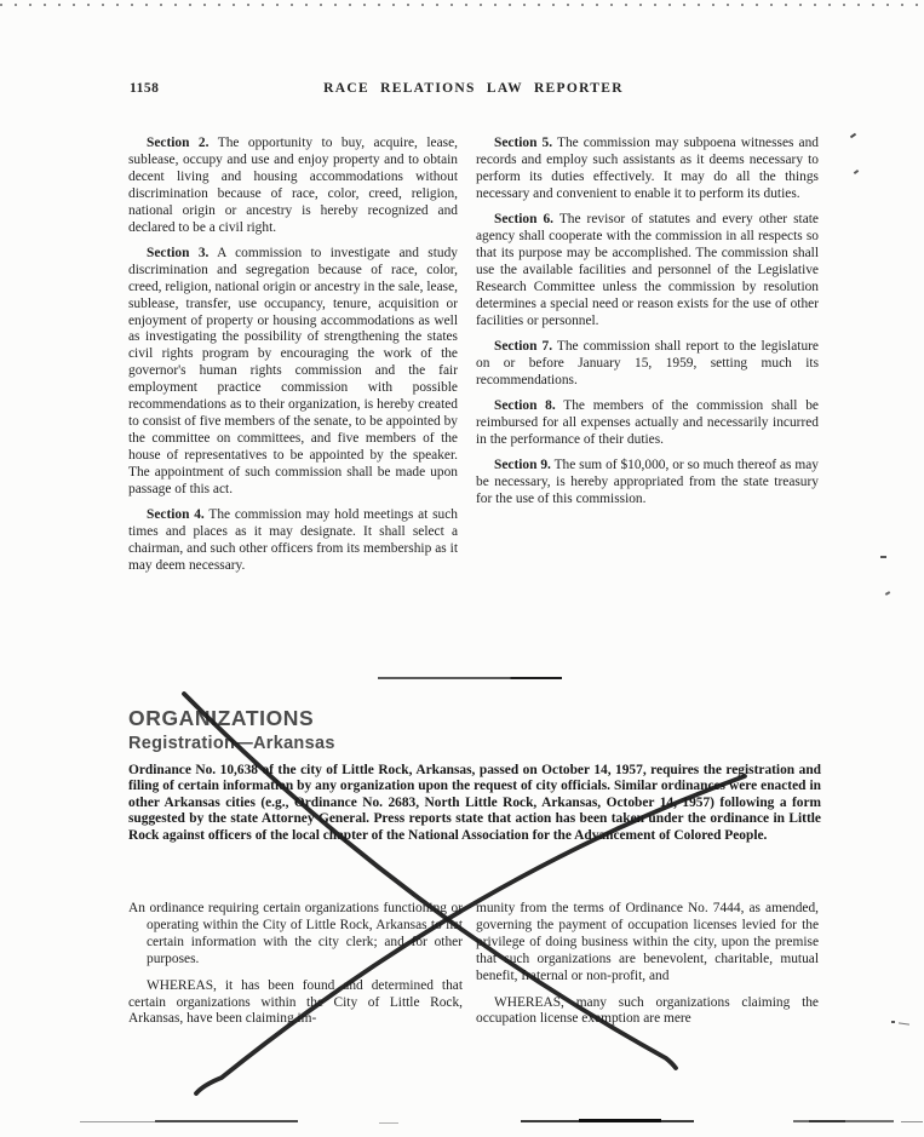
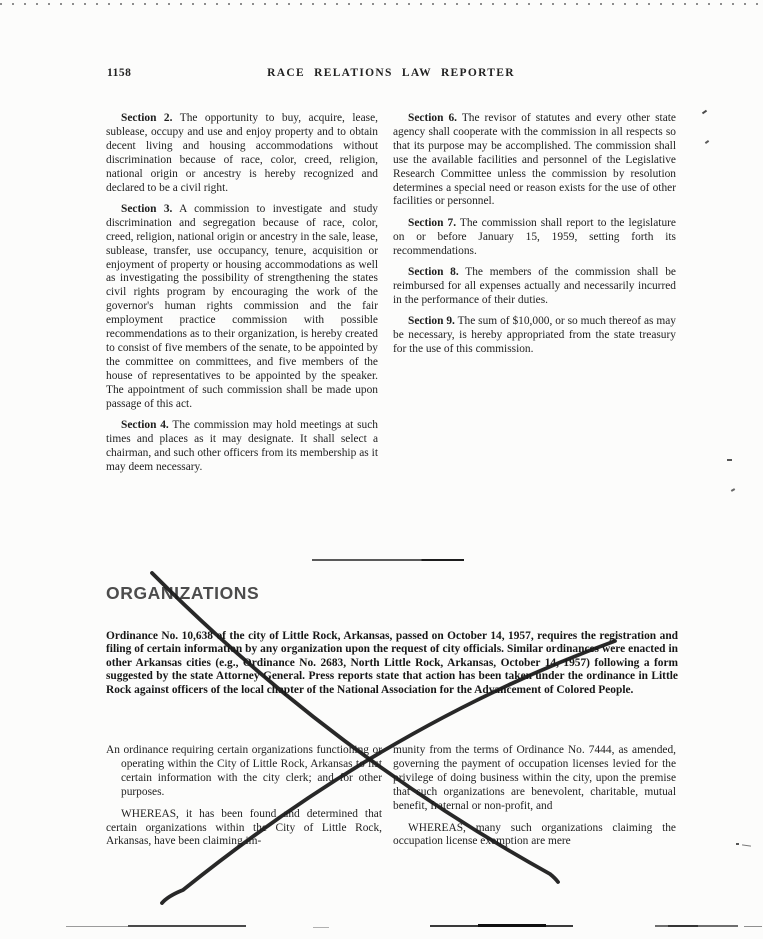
  1158
  RACE RELATIONS LAW REPORTER
  Section 2. The opportunity to buy, acquire, lease, sublease, occupy and use and enjoy property and to obtain decent living and housing accommodations without discrimination because of race, color, creed, religion, national origin or ancestry is hereby recognized and declared to be a civil right.
  Section 3. A commission to investigate and study discrimination and segregation because of race, color, creed, religion, national origin or ancestry in the sale, lease, sublease, transfer, use occupancy, tenure, acquisition or enjoyment of property or housing accommodations as well as investigating the possibility of strengthening the states civil rights program by encouraging the work of the governor's human rights commission and the fair employment practice commission with possible recommendations as to their organization, is hereby created to consist of five members of the senate, to be appointed by the committee on committees, and five members of the house of representatives to be appointed by the speaker. The appointment of such commission shall be made upon passage of this act.
  Section 4. The commission may hold meetings at such times and places as it may designate. It shall select a chairman, and such other officers from its membership as it may deem necessary.
- Section 5. The commission may subpoena witnesses and records and employ such assistants as it deems necessary to perform its duties effectively. It may do all the things necessary and convenient to enable it to perform its duties.
  Section 6. The revisor of statutes and every other state agency shall cooperate with the commission in all respects so that its purpose may be accomplished. The commission shall use the available facilities and personnel of the Legislative Research Committee unless the commission by resolution determines a special need or reason exists for the use of other facilities or personnel.
- Section 7. The commission shall report to the legislature on or before January 15, 1959, setting much its recommendations.
+ Section 7. The commission shall report to the legislature on or before January 15, 1959, setting forth its recommendations.
  Section 8. The members of the commission shall be reimbursed for all expenses actually and necessarily incurred in the performance of their duties.
  Section 9. The sum of $10,000, or so much thereof as may be necessary, is hereby appropriated from the state treasury for the use of this commission.
  ORGANIZATIONS
- Registration—Arkansas
  Ordinance No. 10,638f the city of Little Rock, Arkansas, passed on October 14, 1957, requires the registration and filing of certain informatin by any organization upon the request of city officials. Similar ordinanc were enacted in other Arkansas cities (e.g.,rdinance No. 2683, North Little Rock, Arkansas, October 14 1957) following a form suggested by the state Attorney General. Press reports state that action has been take under the ordinance in Little Rock against officers of the local chpter of the National Association for the Advncement of Colored People.
  An ordinance requiring certain organizations functionng or operating within the City of Little Rock, Arkansas t lt certain information with the city clerk; andor other purposes.
  WHEREAS, it has been foundnd determined that certain organizations within th City of Little Rock, Arkansas, have been claimingm-
  munity from the terms of Ordinance No. 7444, as amended, governing the payment of occupation licenses levied for the rivilege of doing business within the city, upon the premise thatuch organizations are benevolent, charitable, mutual benefit, faternal or non-profit, and
  WHEREAS, many such organizations claiming the occupation license exmption are mere
